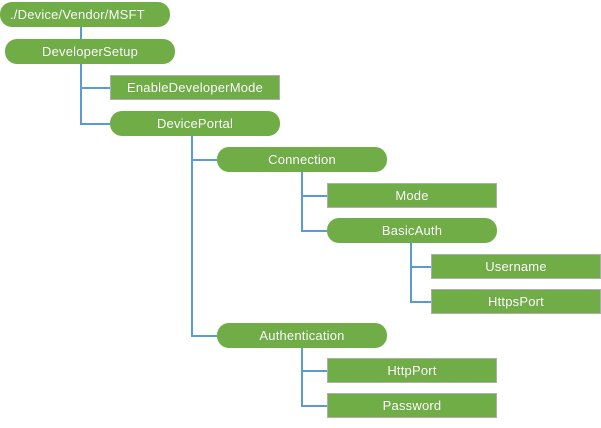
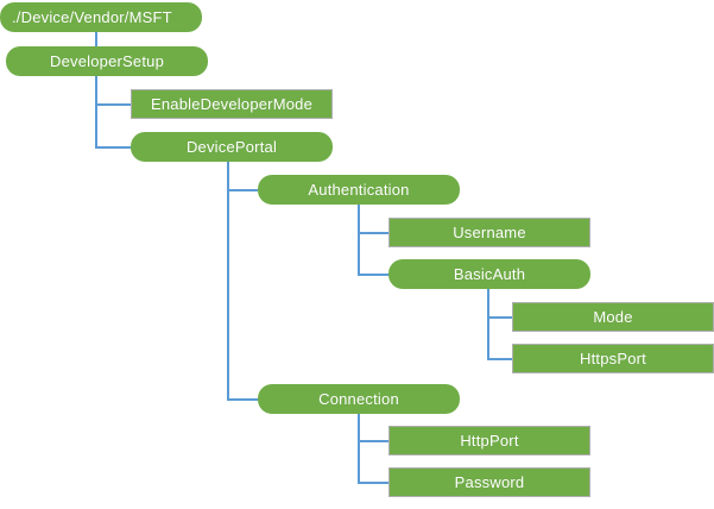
  ./Device/Vendor/MSFT
  DeveloperSetup
  EnableDeveloperMode
  DevicePortal
- Connection
+ Authentication
- Mode
+ Username
  BasicAuth
- Username
+ Mode
  HttpsPort
- Authentication
+ Connection
  HttpPort
  Password
